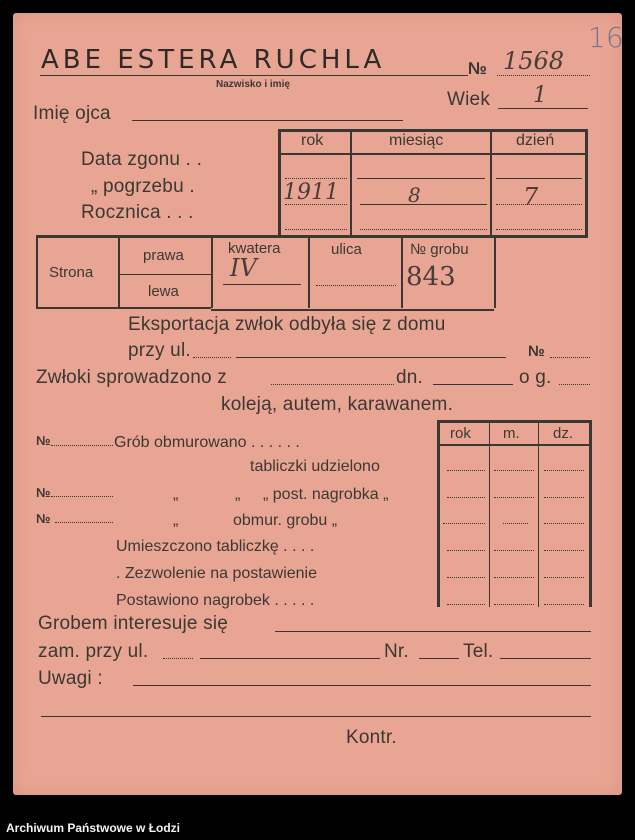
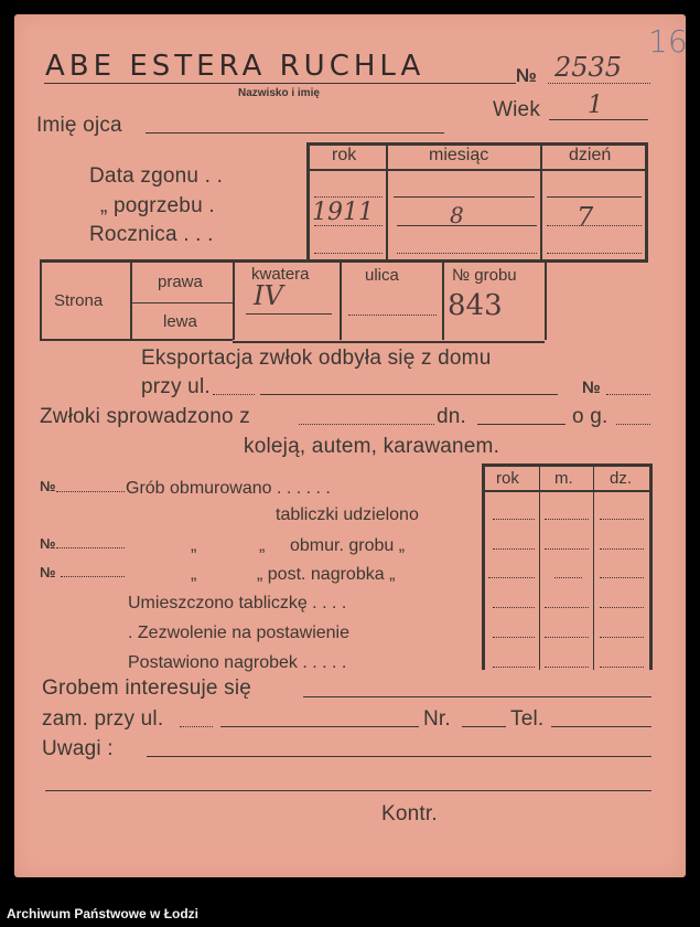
  ABE ESTERA RUCHLA
  №
- 1568
+ 2535
  16
  Nazwisko i imię
  Wiek
  1
  Imię ojca
  Data zgonu . .
  „ pogrzebu .
  Rocznica . . .
  rok
  miesiąc
  dzień
  1911
  8
  7
  Strona
  prawa
  lewa
  kwatera
  IV
  ulica
  № grobu
  843
  Eksportacja zwłok odbyła się z domu
  przy ul.
  №
  Zwłoki sprowadzono z
  dn.
  o g.
  koleją, autem, karawanem.
  №
  Grób obmurowano . . . . . .
  tabliczki udzielono
  №
  „
  „
- „ post. nagrobka „
+ obmur. grobu „
  №
  „
- obmur. grobu „
+ „ post. nagrobka „
  Umieszczono tabliczkę . . . .
  . Zezwolenie na postawienie
  Postawiono nagrobek . . . . .
  rok
  m.
  dz.
  Grobem interesuje się
  zam. przy ul.
  Nr.
  Tel.
  Uwagi :
  Kontr.
  Archiwum Państwowe w Łodzi
